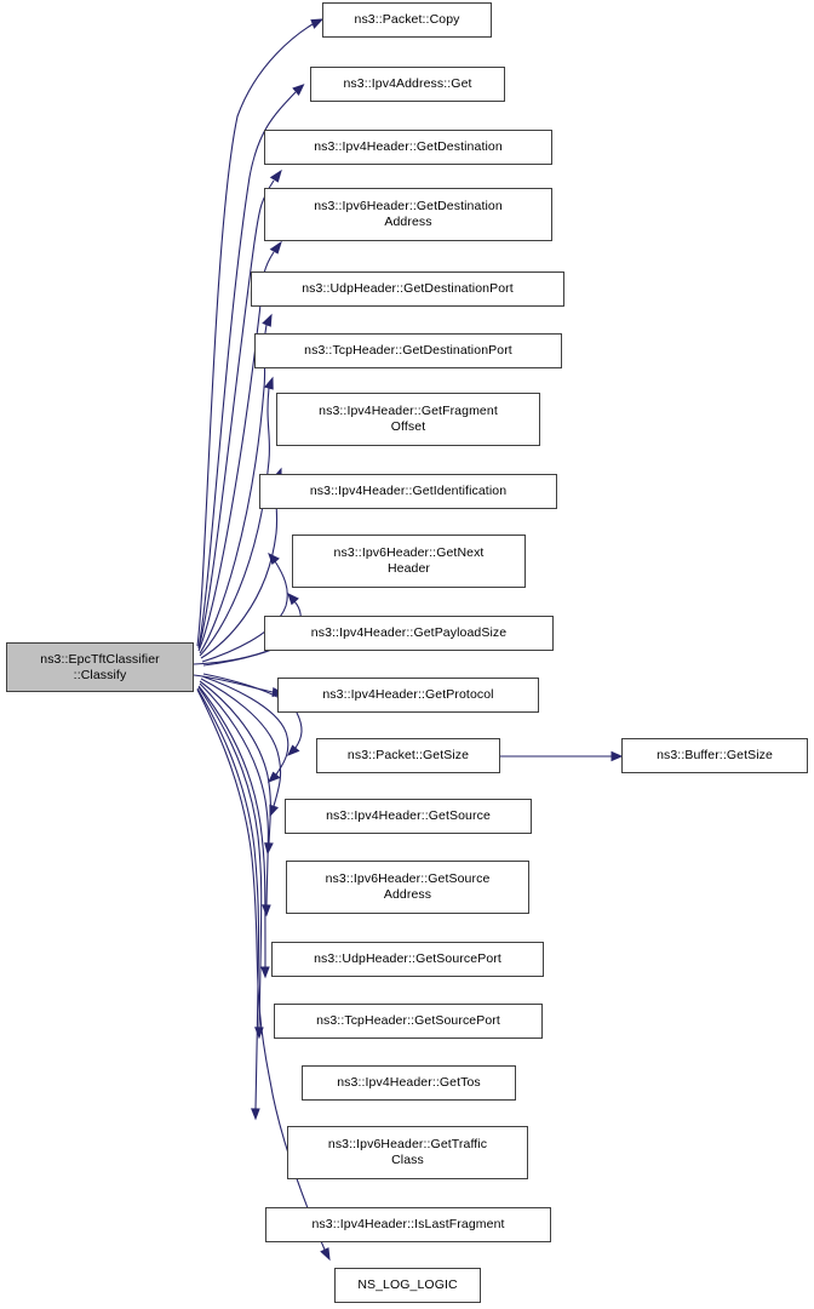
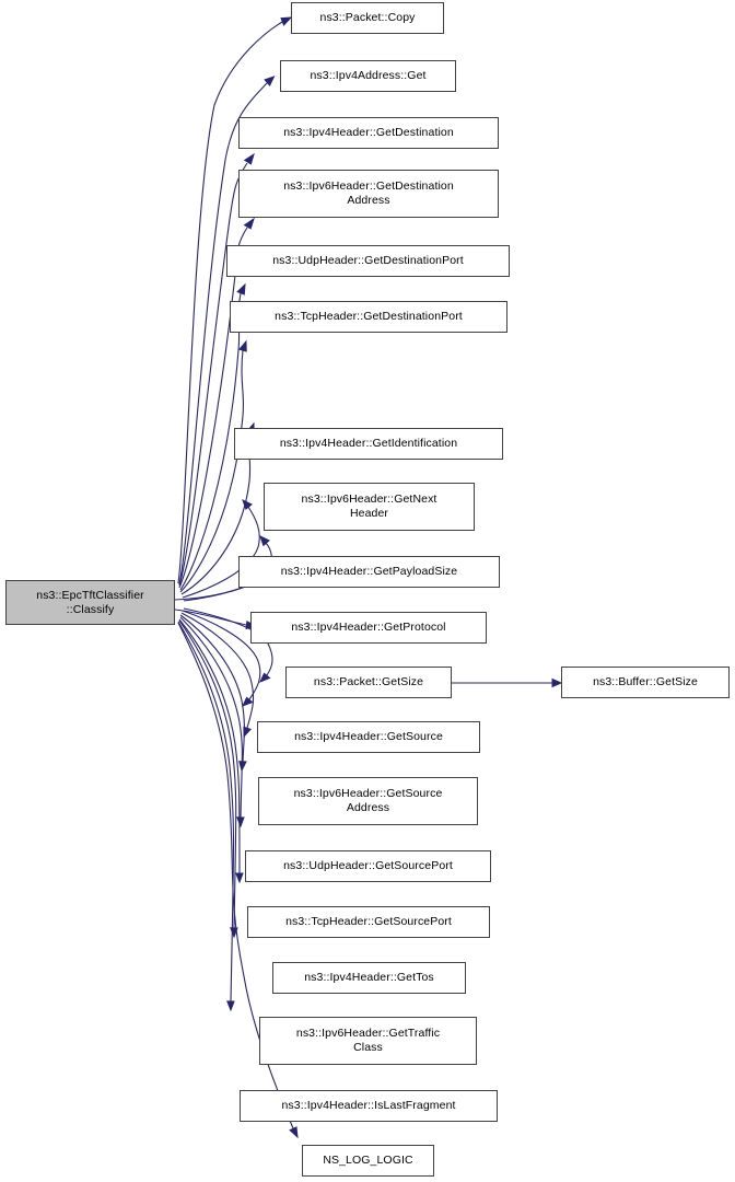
  ns3::EpcTftClassifier
  ::Classify
  ns3::Packet::Copy
  ns3::Ipv4Address::Get
  ns3::Ipv4Header::GetDestination
  ns3::Ipv6Header::GetDestination
  Address
  ns3::UdpHeader::GetDestinationPort
  ns3::TcpHeader::GetDestinationPort
- ns3::Ipv4Header::GetFragment
- Offset
  ns3::Ipv4Header::GetIdentification
  ns3::Ipv6Header::GetNext
  Header
  ns3::Ipv4Header::GetPayloadSize
  ns3::Ipv4Header::GetProtocol
  ns3::Packet::GetSize
  ns3::Ipv4Header::GetSource
  ns3::Ipv6Header::GetSource
  Address
  ns3::UdpHeader::GetSourcePort
  ns3::TcpHeader::GetSourcePort
  ns3::Ipv4Header::GetTos
  ns3::Ipv6Header::GetTraffic
  Class
  ns3::Ipv4Header::IsLastFragment
  NS_LOG_LOGIC
  ns3::Buffer::GetSize
